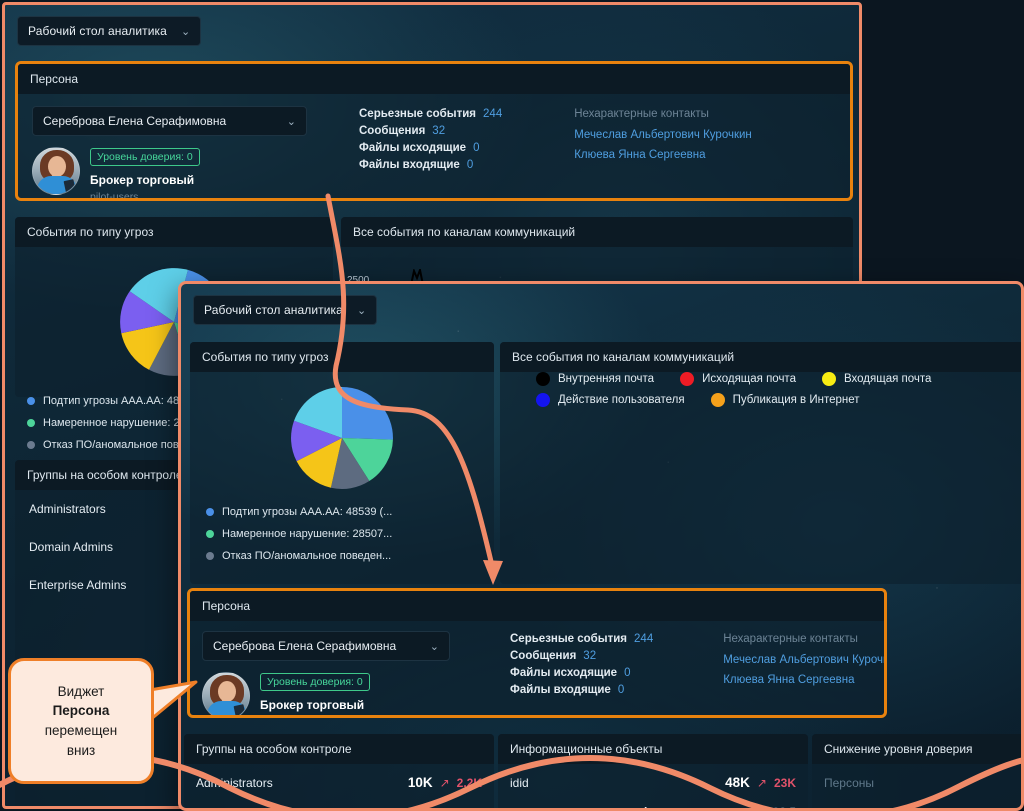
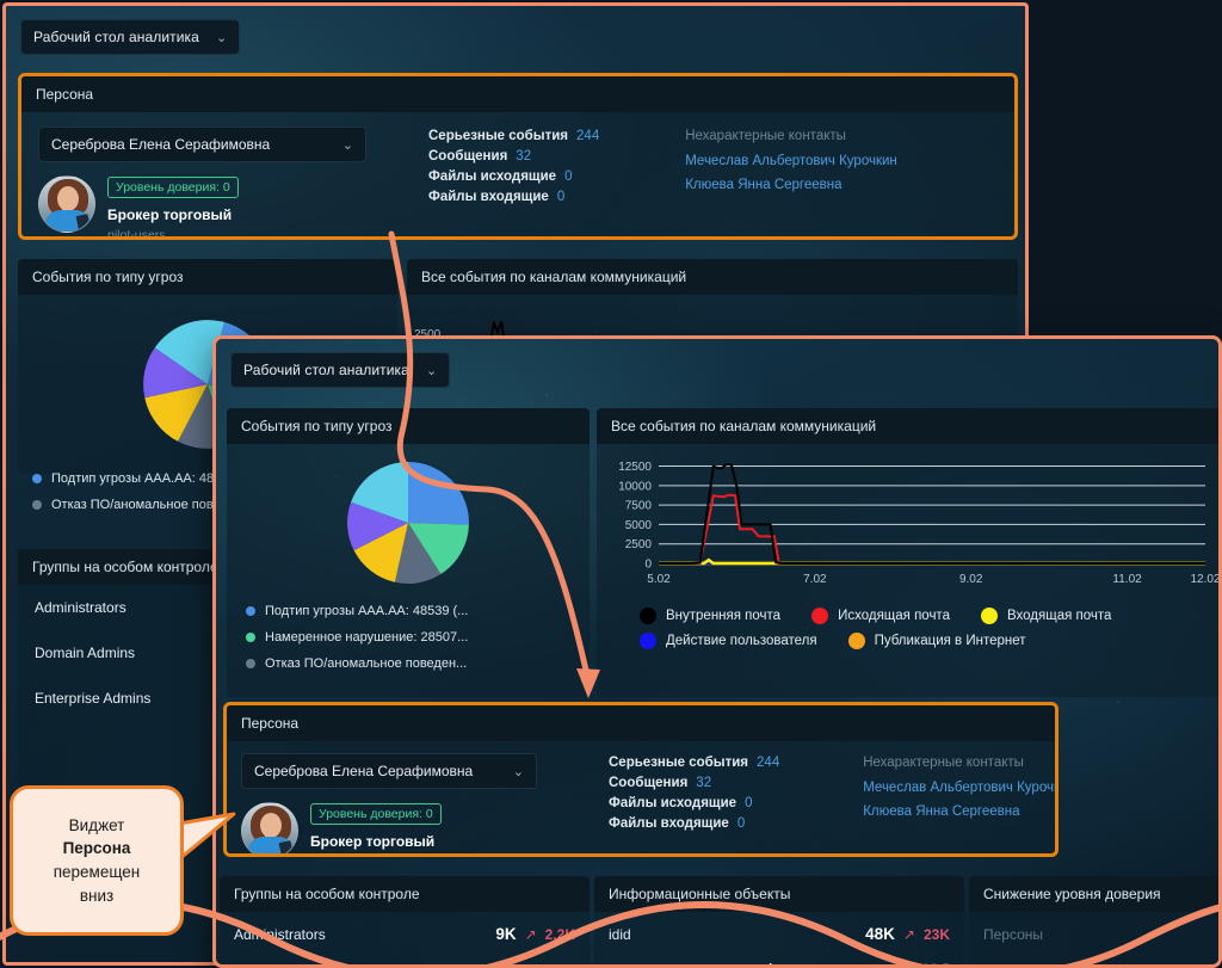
  Рабочий стол аналитика
  ⌄
  Персона
  Сереброва Елена Серафимовна
  ⌄
  Уровень доверия: 0
  Брокер торговый
  pilot-users
  Серьезные события 244
  Сообщения 32
  Файлы исходящие 0
  Файлы входящие 0
  Нехарактерные контакты
  Мечеслав Альбертович Курочкин
  Клюева Янна Сергеевна
  События по типу угроз
  Подтип угрозы AAA.AA: 48
- Намеренное нарушение: 2
  Отказ ПО/аномальное пов
  Группы на особом контрол
  Administrators
  Domain Admins
  Enterprise Admins
  Все события по каналам коммуникаций
  Рабочий стол аналитика
  ⌄
  События по типу угроз
  Подтип угрозы AAA.AA: 48539 (...
  Намеренное нарушение: 28507...
  Отказ ПО/аномальное поведен...
  Все события по каналам коммуникаций
+ 0
+ 2500
+ 5000
+ 7500
+ 10000
+ 12500
+ 5.02
+ 7.02
+ 9.02
+ 11.02
+ 12.02
  Внутренняя почта
  Исходящая почта
  Входящая почта
  Действие пользователя
  Публикация в Интернет
  Персона
  Сереброва Елена Серафимовна
  ⌄
  Уровень доверия: 0
  Брокер торговый
  Серьезные события 244
  Сообщения 32
  Файлы исходящие 0
  Файлы входящие 0
  Нехарактерные контакты
  Мечеслав Альбертович Куроч
  Клюева Янна Сергеевна
  Группы на особом контроле
  Adnistrators
- 10K
+ 9K
  ↗
  2.2
  Информационные объекты
  idid
  48K
  ↗
  23K
  Снижение уровня доверия
  Персоны
  Виджет
  Персона
  перемещен
  вниз
